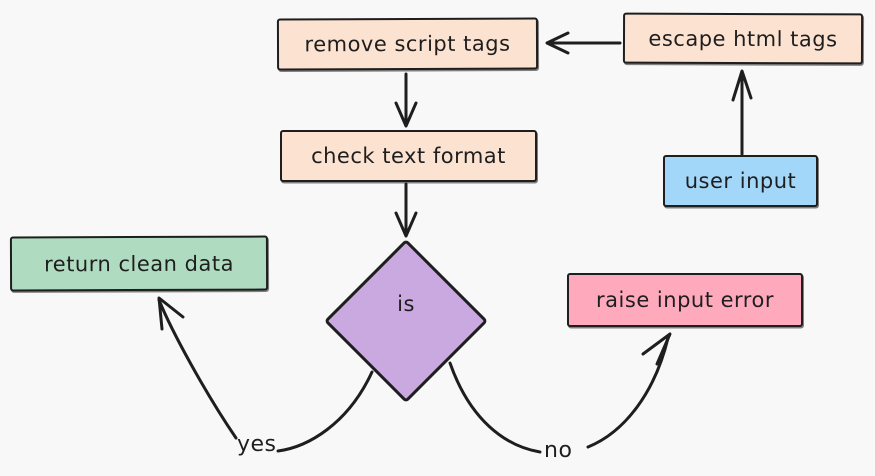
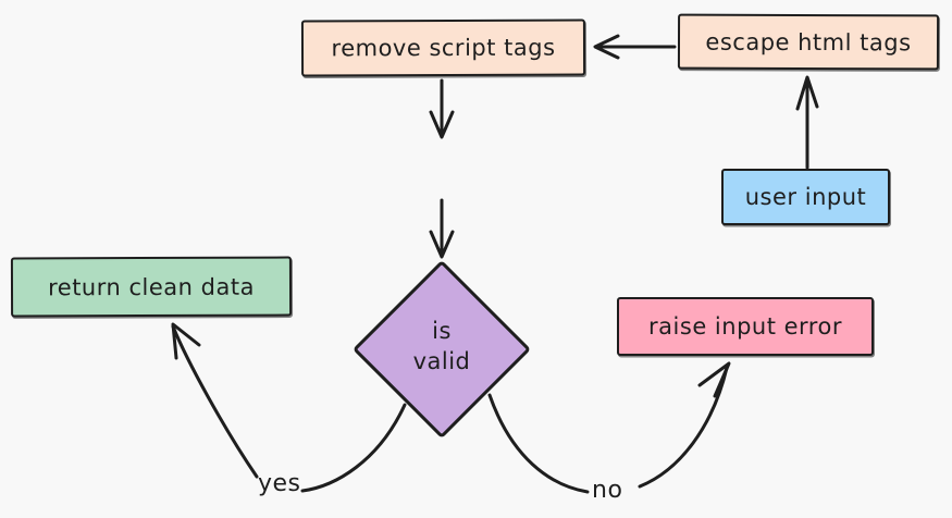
  remove script tags
  escape html tags
  user input
- check text format
  is
+ valid
  return clean data
  raise input error
  yes
  no
